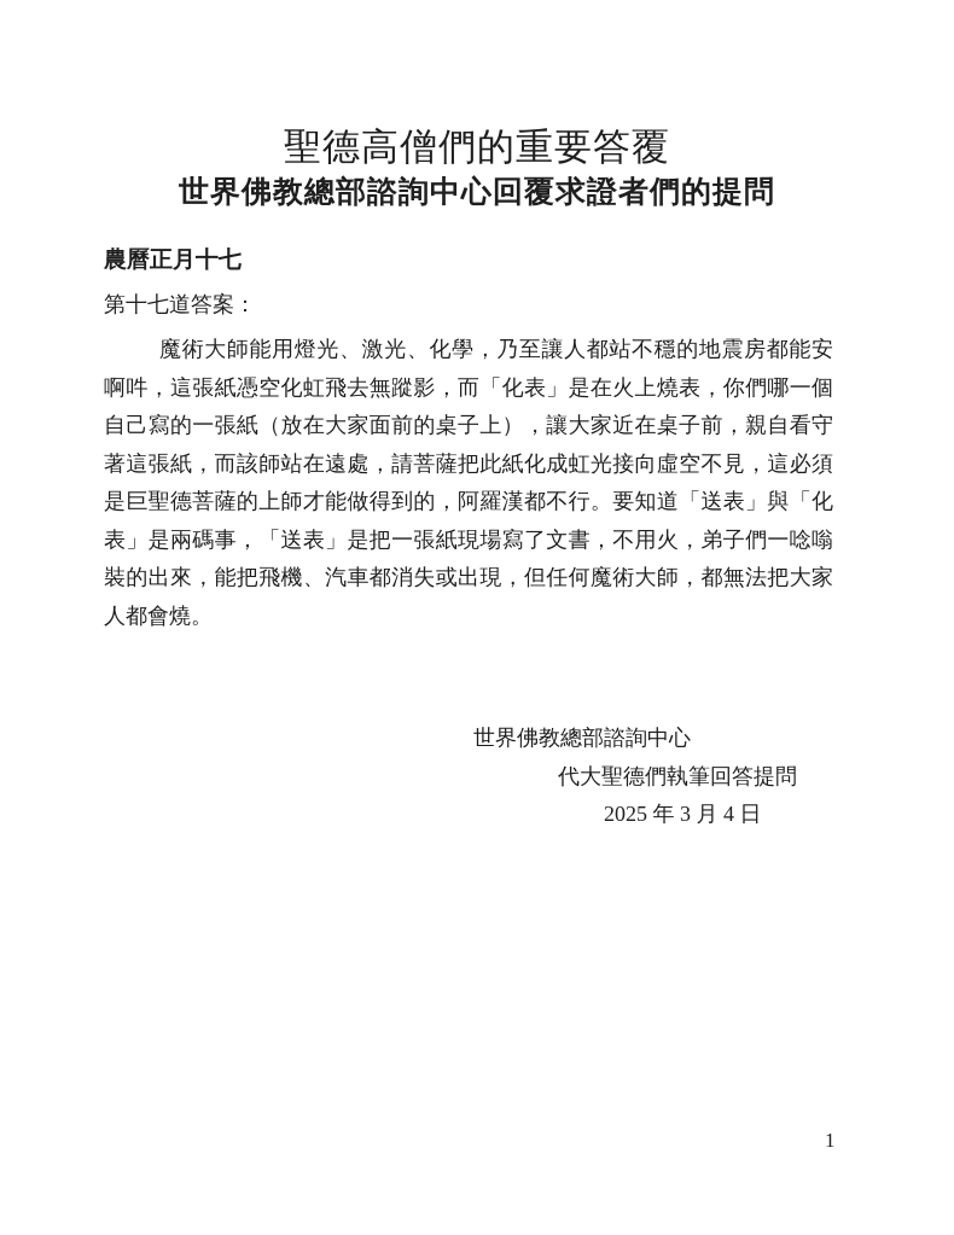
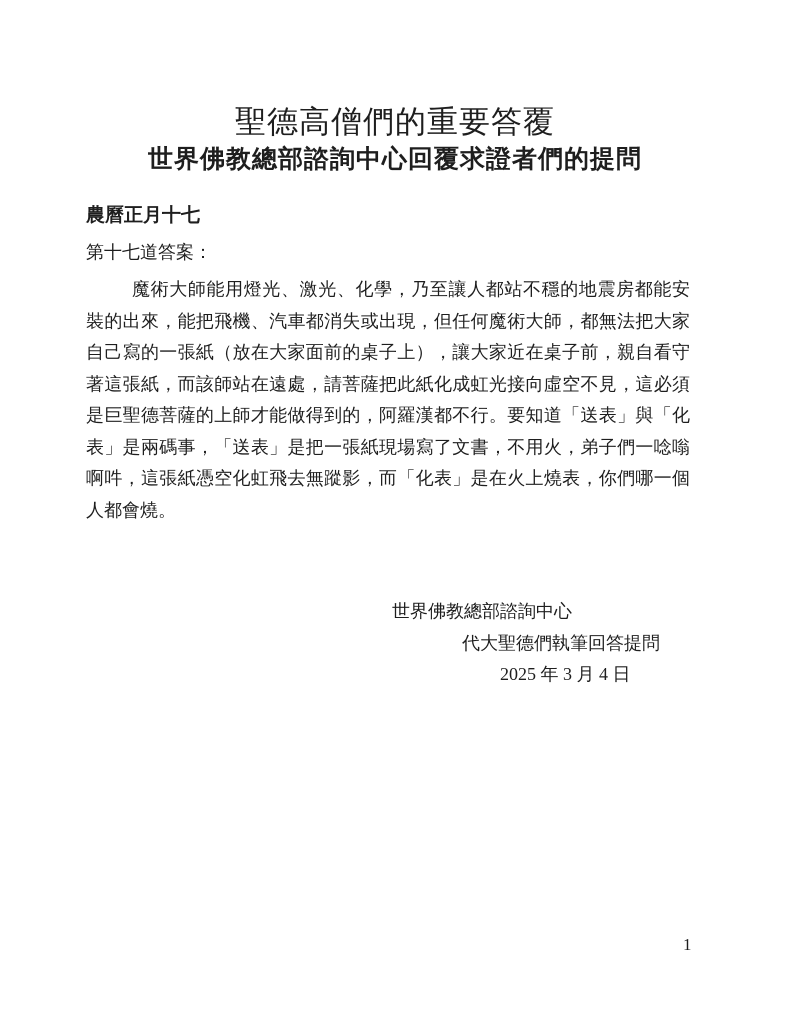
  聖德高僧們的重要答覆
  世界佛教總部諮詢中心回覆求證者們的提問
  農曆正月十七
  第十七道答案：
  魔術大師能用燈光、激光、化學，乃至讓人都站不穩的地震房都能安
- 啊吽，這張紙憑空化虹飛去無蹤影，而「化表」是在火上燒表，你們哪一個
+ 裝的出來，能把飛機、汽車都消失或出現，但任何魔術大師，都無法把大家
  自己寫的一張紙（放在大家面前的桌子上），讓大家近在桌子前，親自看守
  著這張紙，而該師站在遠處，請菩薩把此紙化成虹光接向虛空不見，這必須
  是巨聖德菩薩的上師才能做得到的，阿羅漢都不行。要知道「送表」與「化
  表」是兩碼事，「送表」是把一張紙現場寫了文書，不用火，弟子們一唸嗡
- 裝的出來，能把飛機、汽車都消失或出現，但任何魔術大師，都無法把大家
+ 啊吽，這張紙憑空化虹飛去無蹤影，而「化表」是在火上燒表，你們哪一個
  人都會燒。
  世界佛教總部諮詢中心
  代大聖德們執筆回答提問
  2025 年 3 月 4 日
  1
